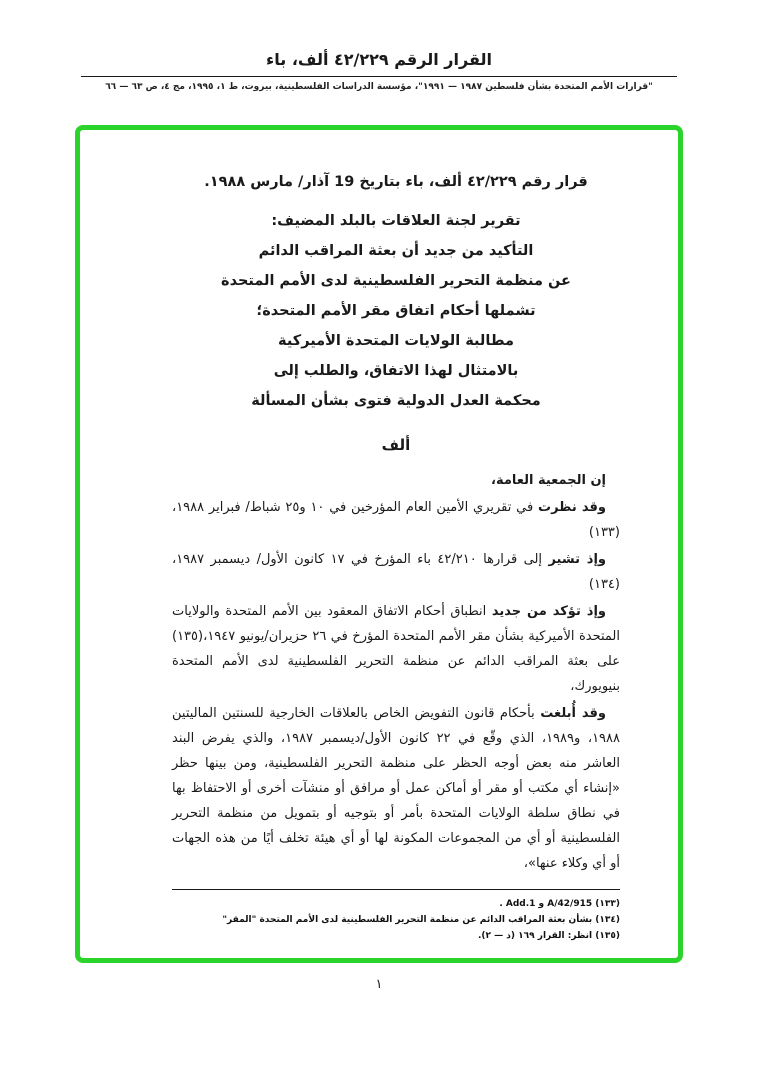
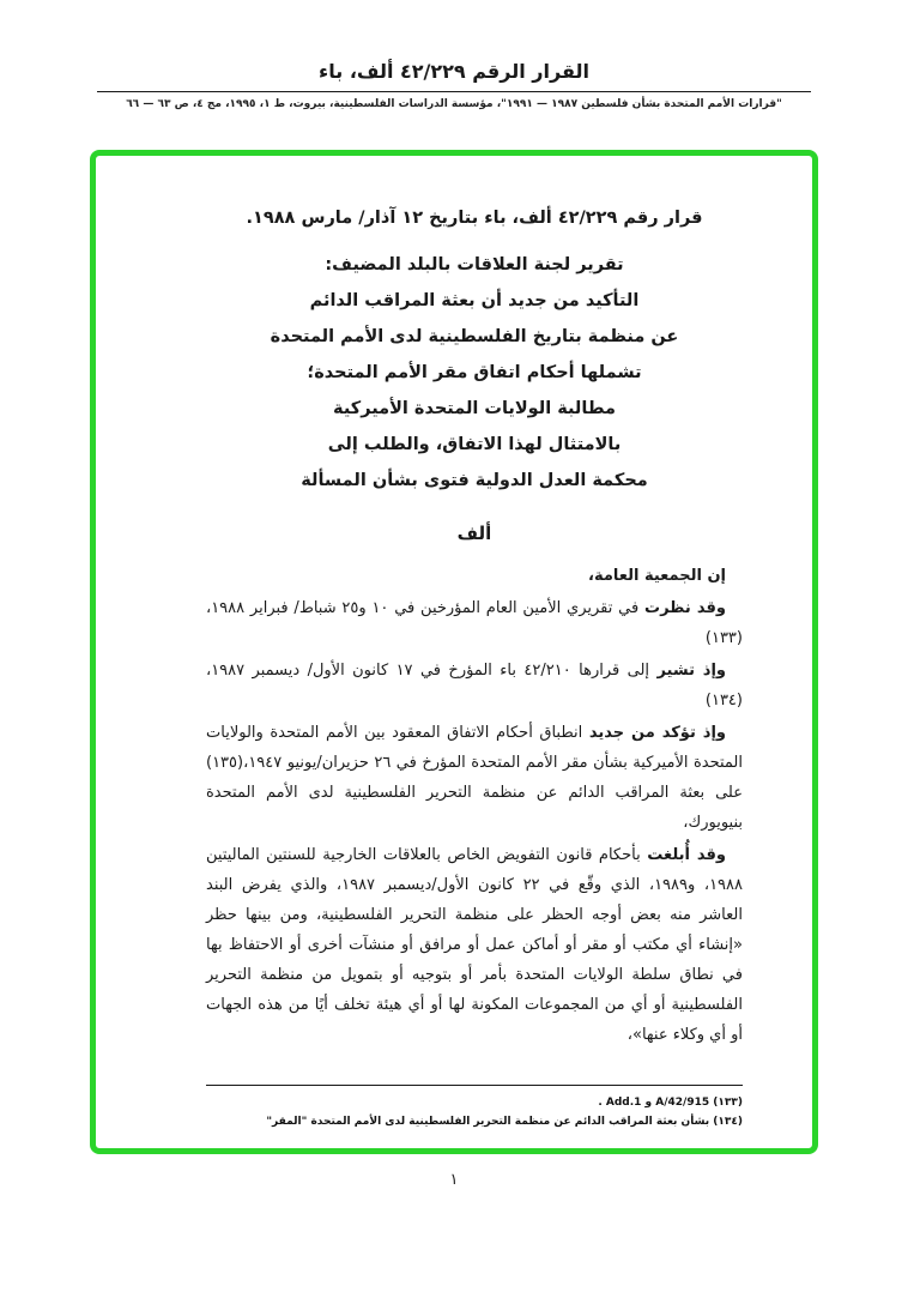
  القرار الرقم ٤٢/٢٢٩ ألف، باء
  "قرارات الأمم المتحدة بشأن فلسطين ١٩٨٧ — ١٩٩١"، مؤسسة الدراسات الفلسطينية، بيروت، ط ١، ١٩٩٥، مج ٤، ص ٦٣ — ٦٦
- قرار رقم ٤٢/٢٢٩ ألف، باء بتاريخ 19 آذار/ مارس ١٩٨٨.
+ قرار رقم ٤٢/٢٢٩ ألف، باء بتاريخ ١٢ آذار/ مارس ١٩٨٨.
  تقرير لجنة العلاقات بالبلد المضيف:
  التأكيد من جديد أن بعثة المراقب الدائم
- عن منظمة التحرير الفلسطينية لدى الأمم المتحدة
+ عن منظمة بتاريخ الفلسطينية لدى الأمم المتحدة
  تشملها أحكام اتفاق مقر الأمم المتحدة؛
  مطالبة الولايات المتحدة الأميركية
  بالامتثال لهذا الاتفاق، والطلب إلى
  محكمة العدل الدولية فتوى بشأن المسألة
  ألف
  إن الجمعية العامة،
  وقد نظرت في تقريري الأمين العام المؤرخين في ١٠ و٢٥ شباط/ فبراير ١٩٨٨،(١٣٣)
  وإذ تشير إلى قرارها ٤٢/٢١٠ باء المؤرخ في ١٧ كانون الأول/ ديسمبر ١٩٨٧،(١٣٤)
  وإذ تؤكد من جديد انطباق أحكام الاتفاق المعقود بين الأمم المتحدة والولايات المتحدة الأميركية بشأن مقر الأمم المتحدة المؤرخ في ٢٦ حزيران/يونيو ١٩٤٧،(١٣٥) على بعثة المراقب الدائم عن منظمة التحرير الفلسطينية لدى الأمم المتحدة بنيويورك،
  وقد أُبلغت بأحكام قانون التفويض الخاص بالعلاقات الخارجية للسنتين الماليتين ١٩٨٨، و١٩٨٩، الذي وقّع في ٢٢ كانون الأول/ديسمبر ١٩٨٧، والذي يفرض البند العاشر منه بعض أوجه الحظر على منظمة التحرير الفلسطينية، ومن بينها حظر «إنشاء أي مكتب أو مقر أو أماكن عمل أو مرافق أو منشآت أخرى أو الاحتفاظ بها في نطاق سلطة الولايات المتحدة بأمر أو بتوجيه أو بتمويل من منظمة التحرير الفلسطينية أو أي من المجموعات المكونة لها أو أي هيئة تخلف أيًا من هذه الجهات أو أي وكلاء عنها»،
  (١٣٣) A/42/915 و Add.1 .
  (١٣٤) بشأن بعثة المراقب الدائم عن منظمة التحرير الفلسطينية لدى الأمم المتحدة "المقر"
- (١٣٥) انظر: القرار ١٦٩ (د — ٢).
  ١
